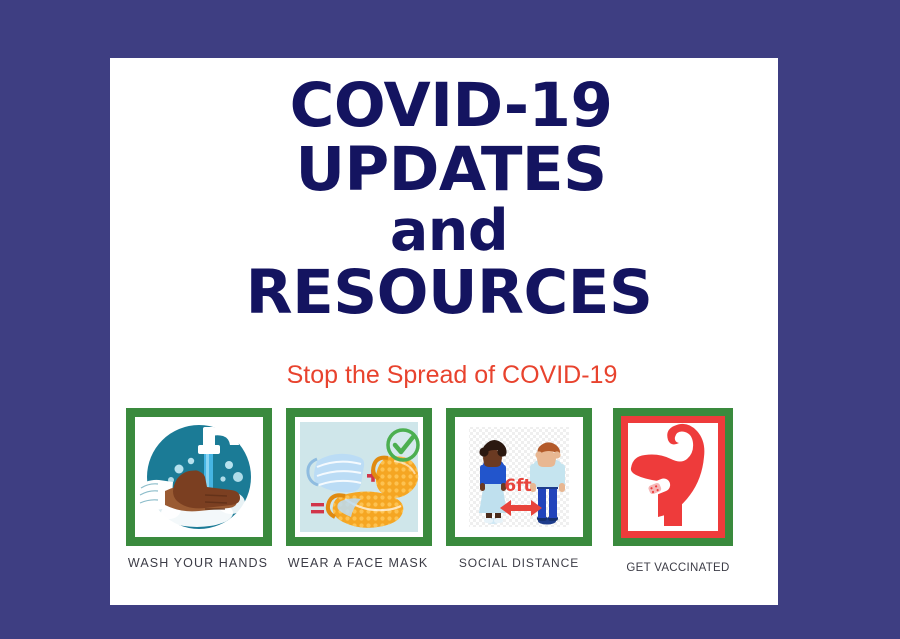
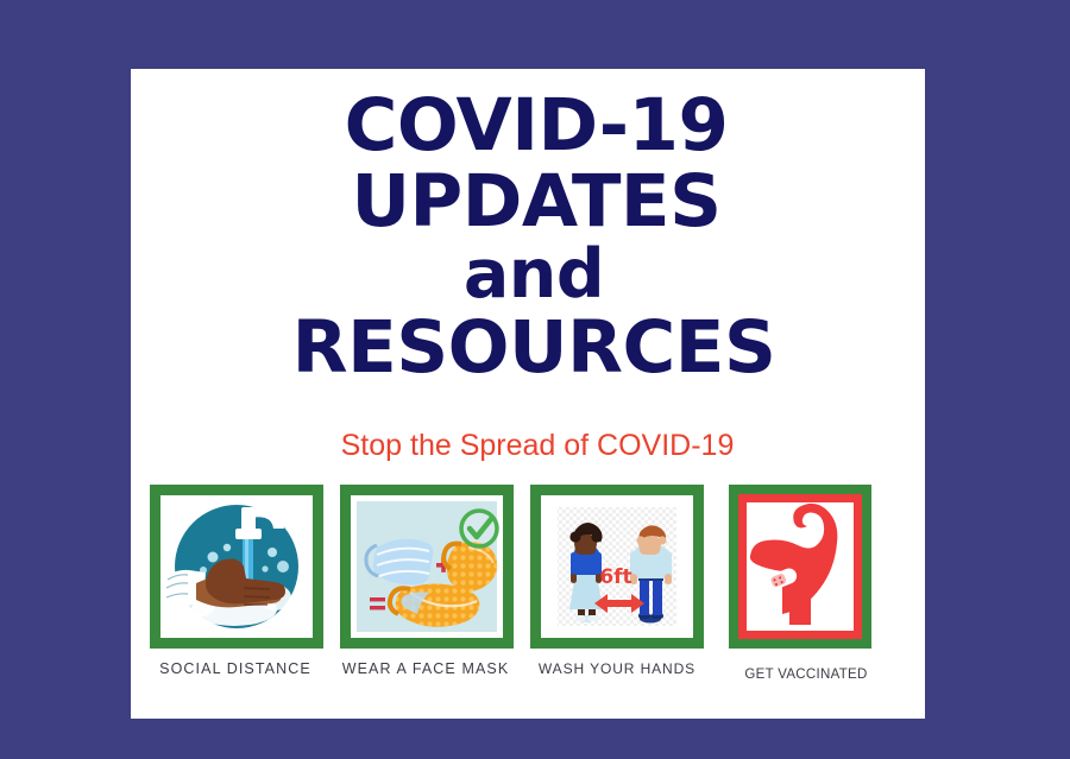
  COVID-19
  UPDATES
  and
  RESOURCES
  Stop the Spread of COVID-19
- WASH YOUR HANDS
+ SOCIAL DISTANCE
  WEAR A FACE MASK
  6ft
- SOCIAL DISTANCE
+ WASH YOUR HANDS
  GET VACCINATED
